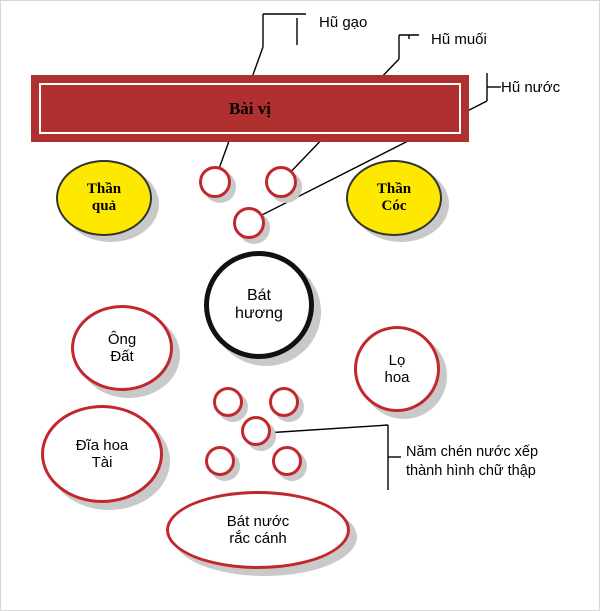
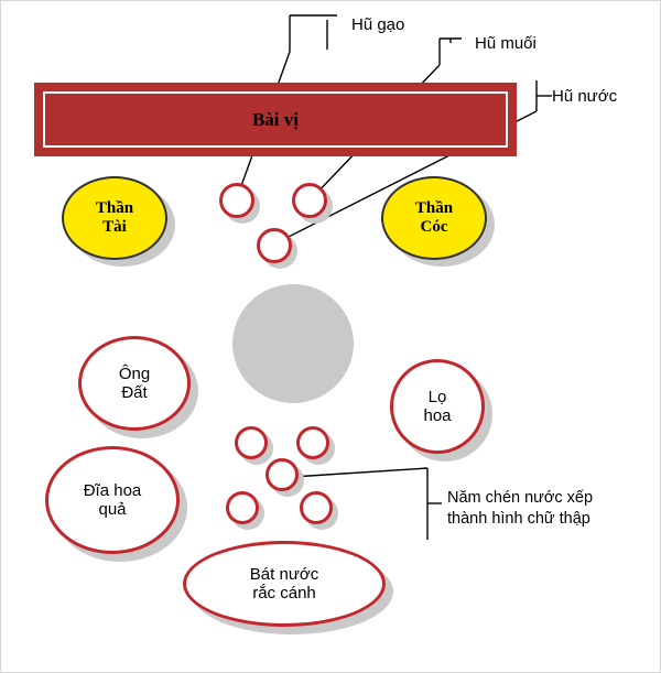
  Hũ gạo
  Hũ muối
  Hũ nước
  Năm chén nước xếp
  thành hình chữ thập
  Bài vị
  Thần
- quả
+ Tài
  Thần
  Cóc
- Bát
- hương
  Ông
  Đất
  Lọ
  hoa
  Đĩa hoa
- Tài
+ quả
  Bát nước
  rắc cánh
